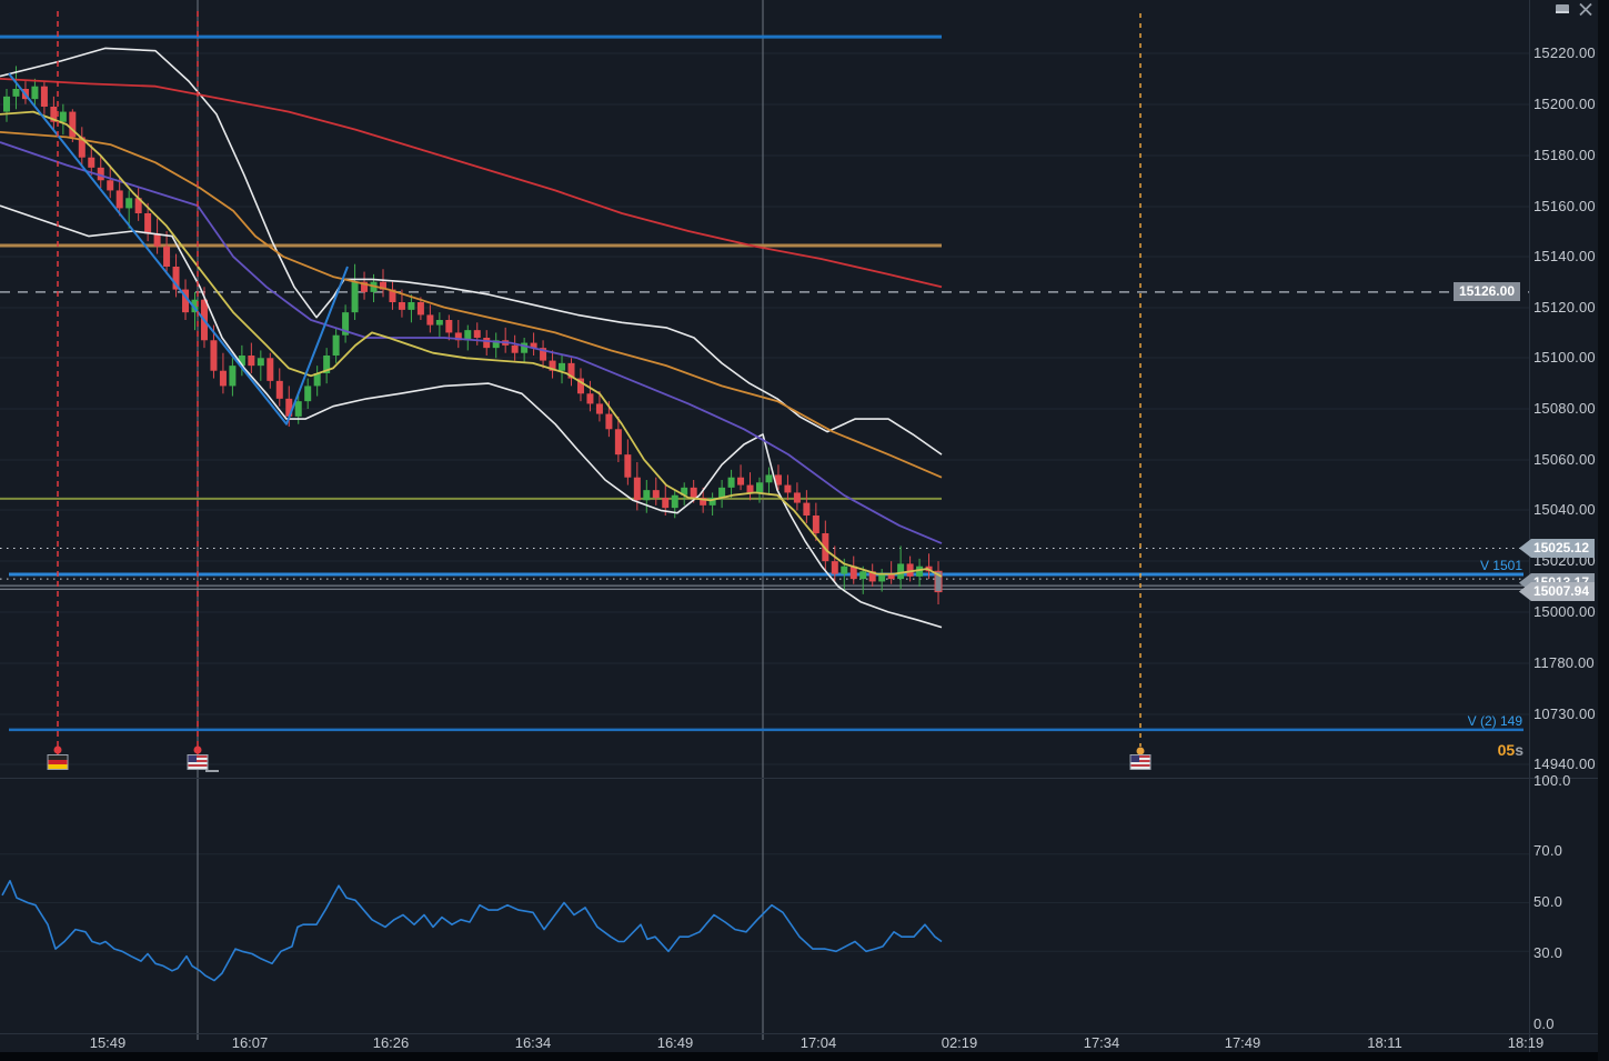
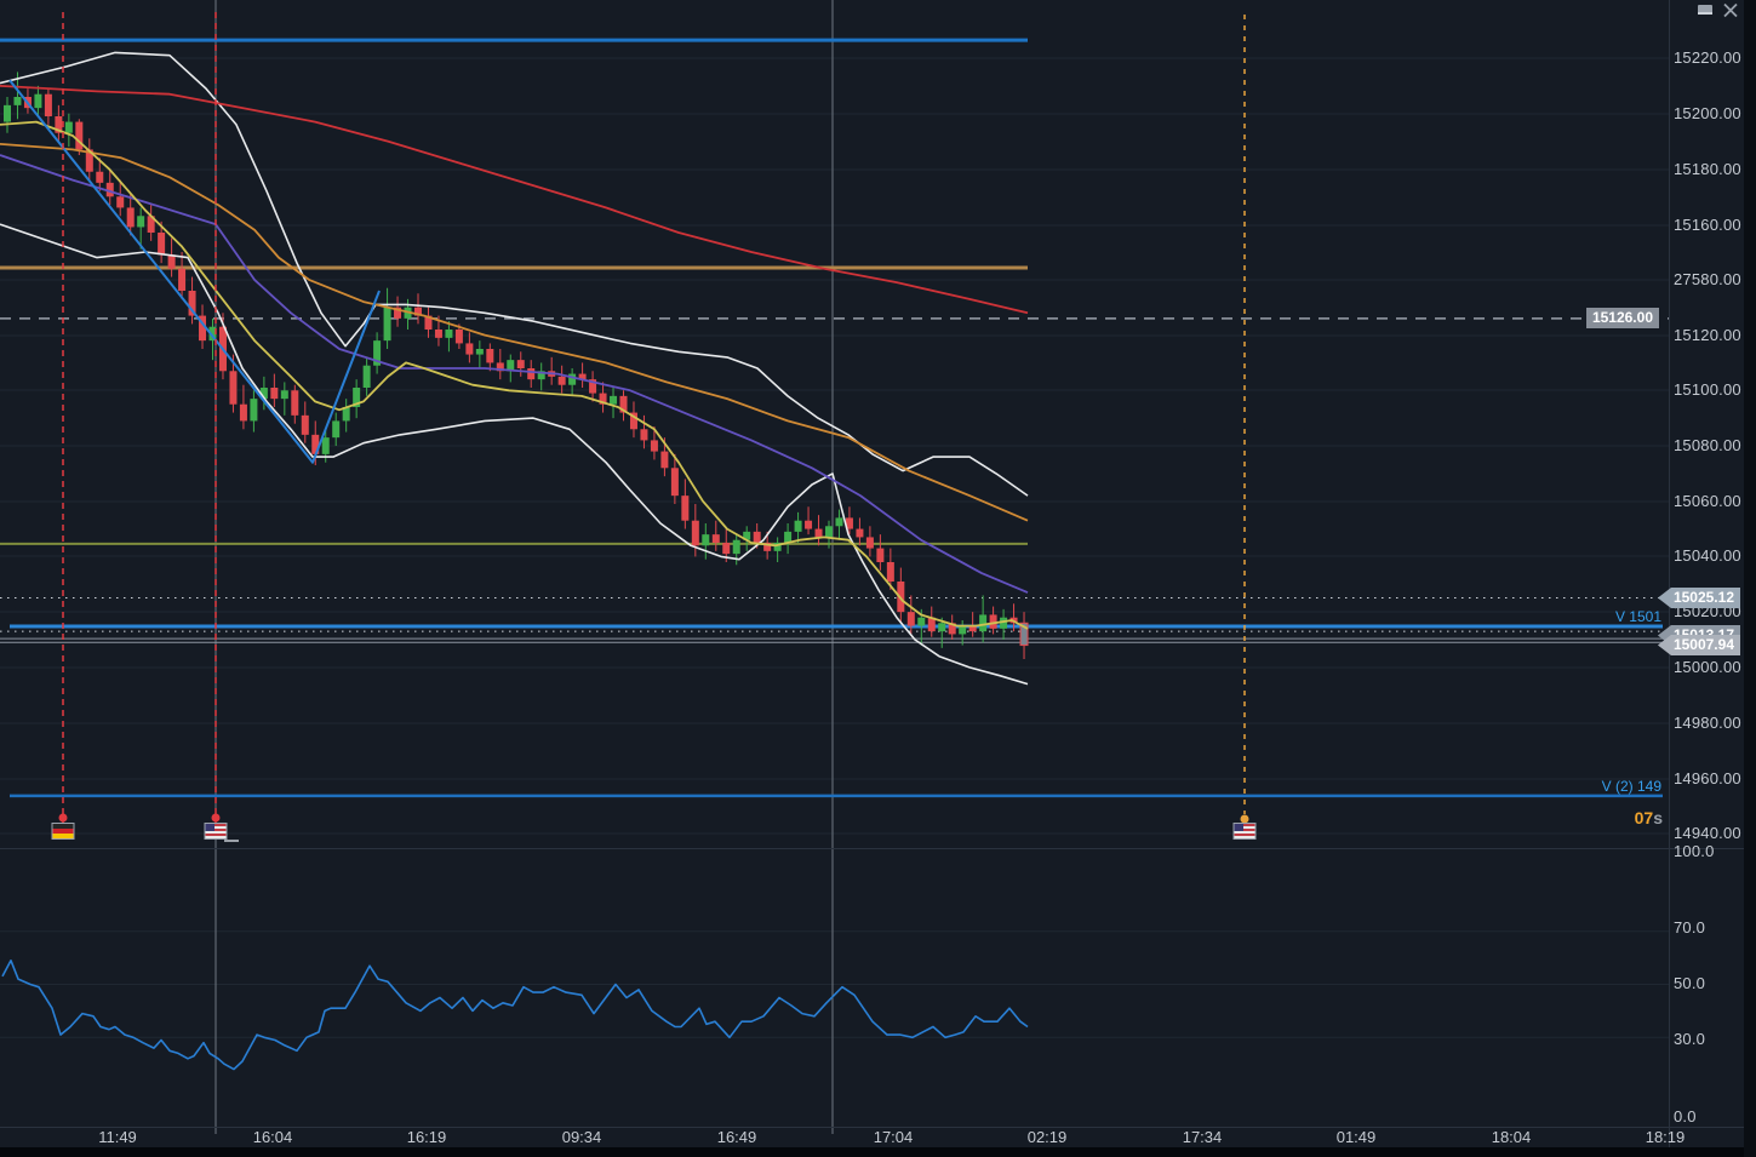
  15220.00
  15200.00
  15180.00
  15160.00
- 15140.00
+ 27580.00
  15120.00
  15100.00
  15080.00
  15060.00
  15040.00
  15020.00
  15000.00
- 11780.00
+ 14980.00
- 10730.00
+ 14960.00
  14940.00
  100.0
  70.0
  50.0
  30.0
  0.0
- 15:49
+ 11:49
- 16:07
+ 16:04
- 16:26
+ 16:19
- 16:34
+ 09:34
  16:49
  17:04
  02:19
  17:34
- 17:49
+ 01:49
- 18:11
+ 18:04
  18:19
  15126.00
  15025.12
  15007.94
  V 1501
  V (2) 149
- 05s
+ 07s
